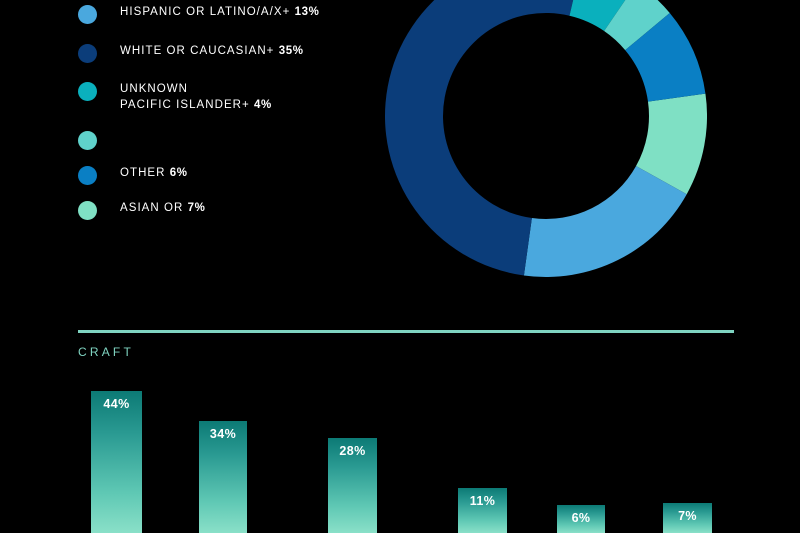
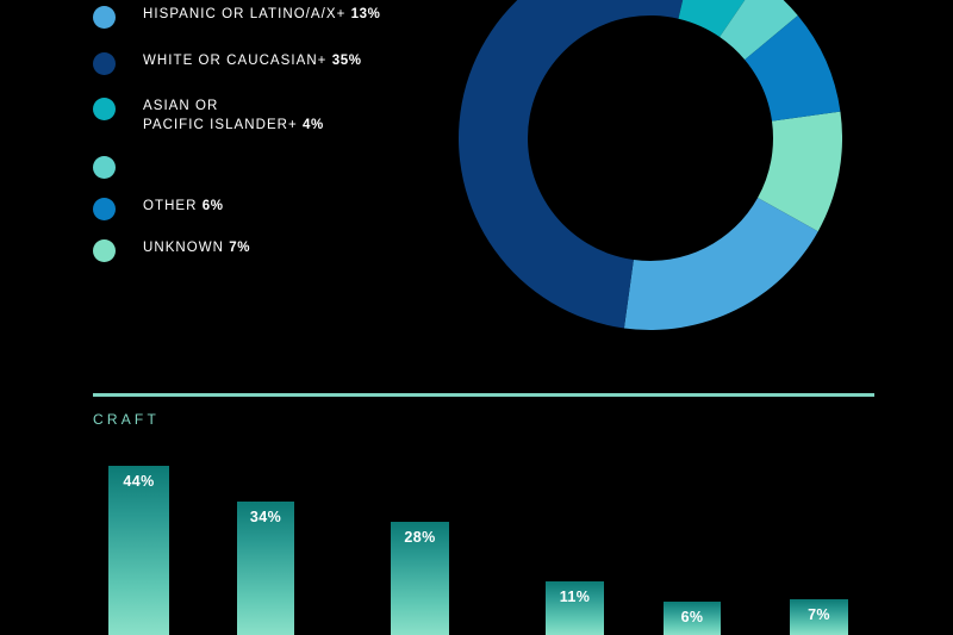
  HISPANIC OR LATINO/A/X+ 13%
  WHITE OR CAUCASIAN+ 35%
- UNKNOWN
+ ASIAN OR
  PACIFIC ISLANDER+ 4%
  OTHER 6%
- ASIAN OR 7%
+ UNKNOWN 7%
  CRAFT
  44%
  34%
  28%
  11%
  6%
  7%
